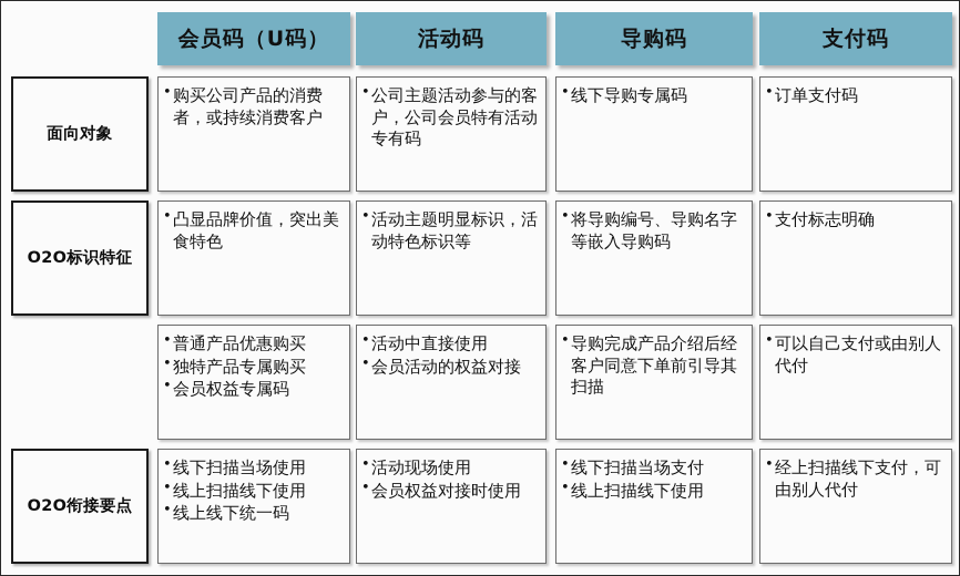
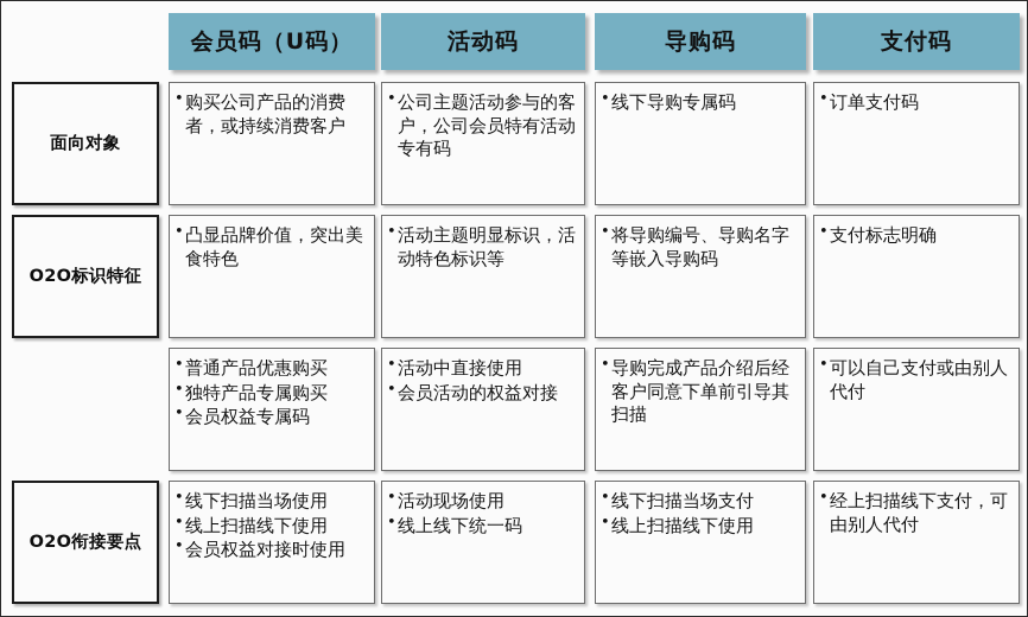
  会员码（U码）
  活动码
  导购码
  支付码
  面向对象
  购买公司产品的消费者，或持续消费客户
  公司主题活动参与的客户，公司会员特有活动专有码
  线下导购专属码
  订单支付码
  O2O标识特征
  凸显品牌价值，突出美食特色
  活动主题明显标识，活动特色标识等
  将导购编号、导购名字等嵌入导购码
  支付标志明确
  普通产品优惠购买
  独特产品专属购买
  会员权益专属码
  活动中直接使用
  会员活动的权益对接
  导购完成产品介绍后经客户同意下单前引导其扫描
  可以自己支付或由别人代付
  O2O衔接要点
  线下扫描当场使用
  线上扫描线下使用
- 线上线下统一码
+ 会员权益对接时使用
  活动现场使用
- 会员权益对接时使用
+ 线上线下统一码
  线下扫描当场支付
  线上扫描线下使用
  经上扫描线下支付，可由别人代付
